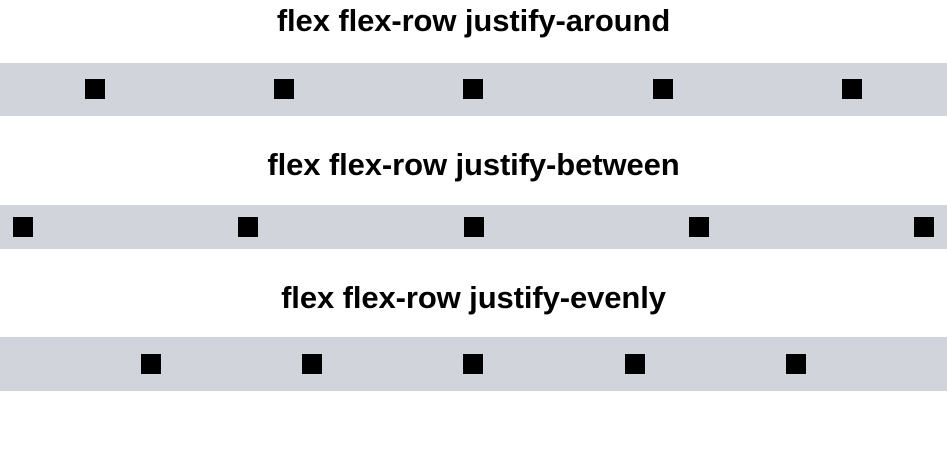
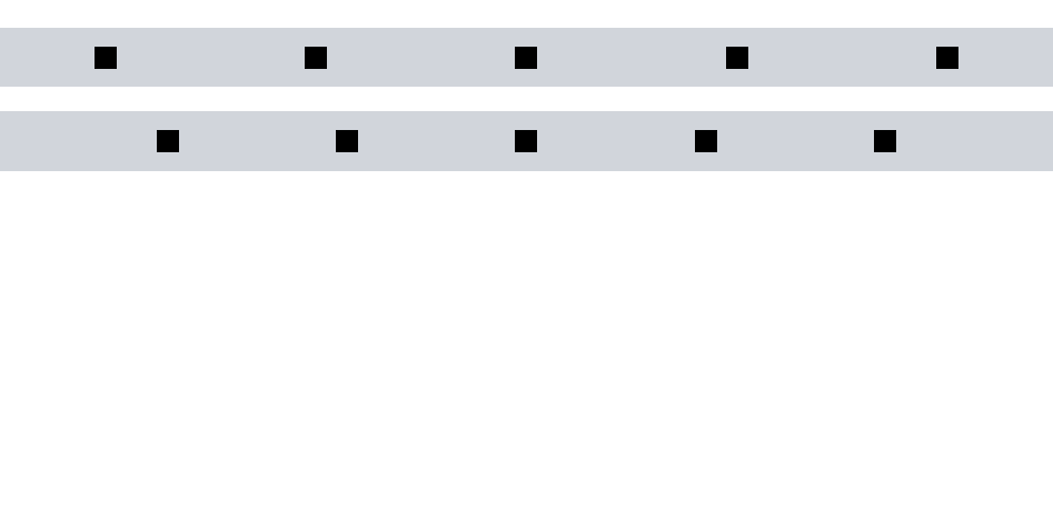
- flex flex-row justify-around
- flex flex-row justify-between
- flex flex-row justify-evenly
